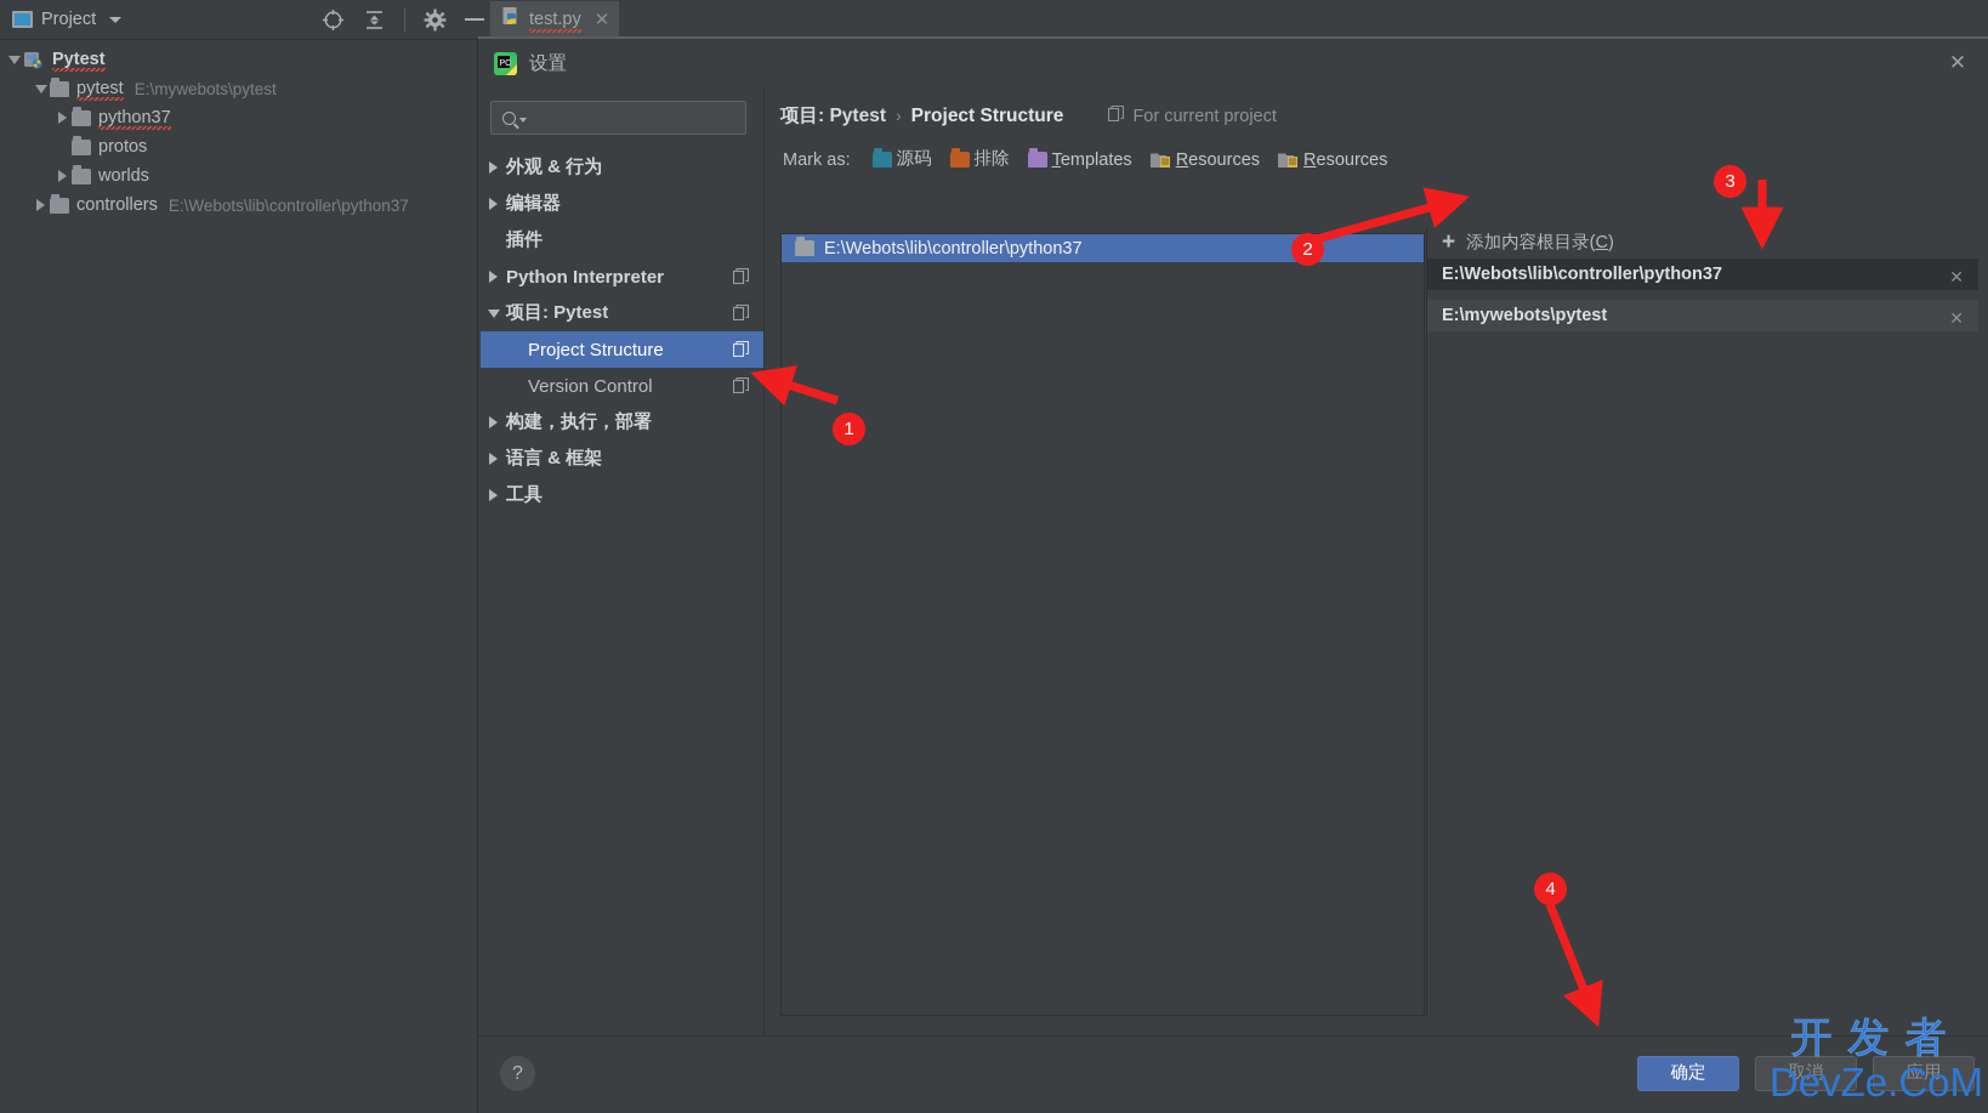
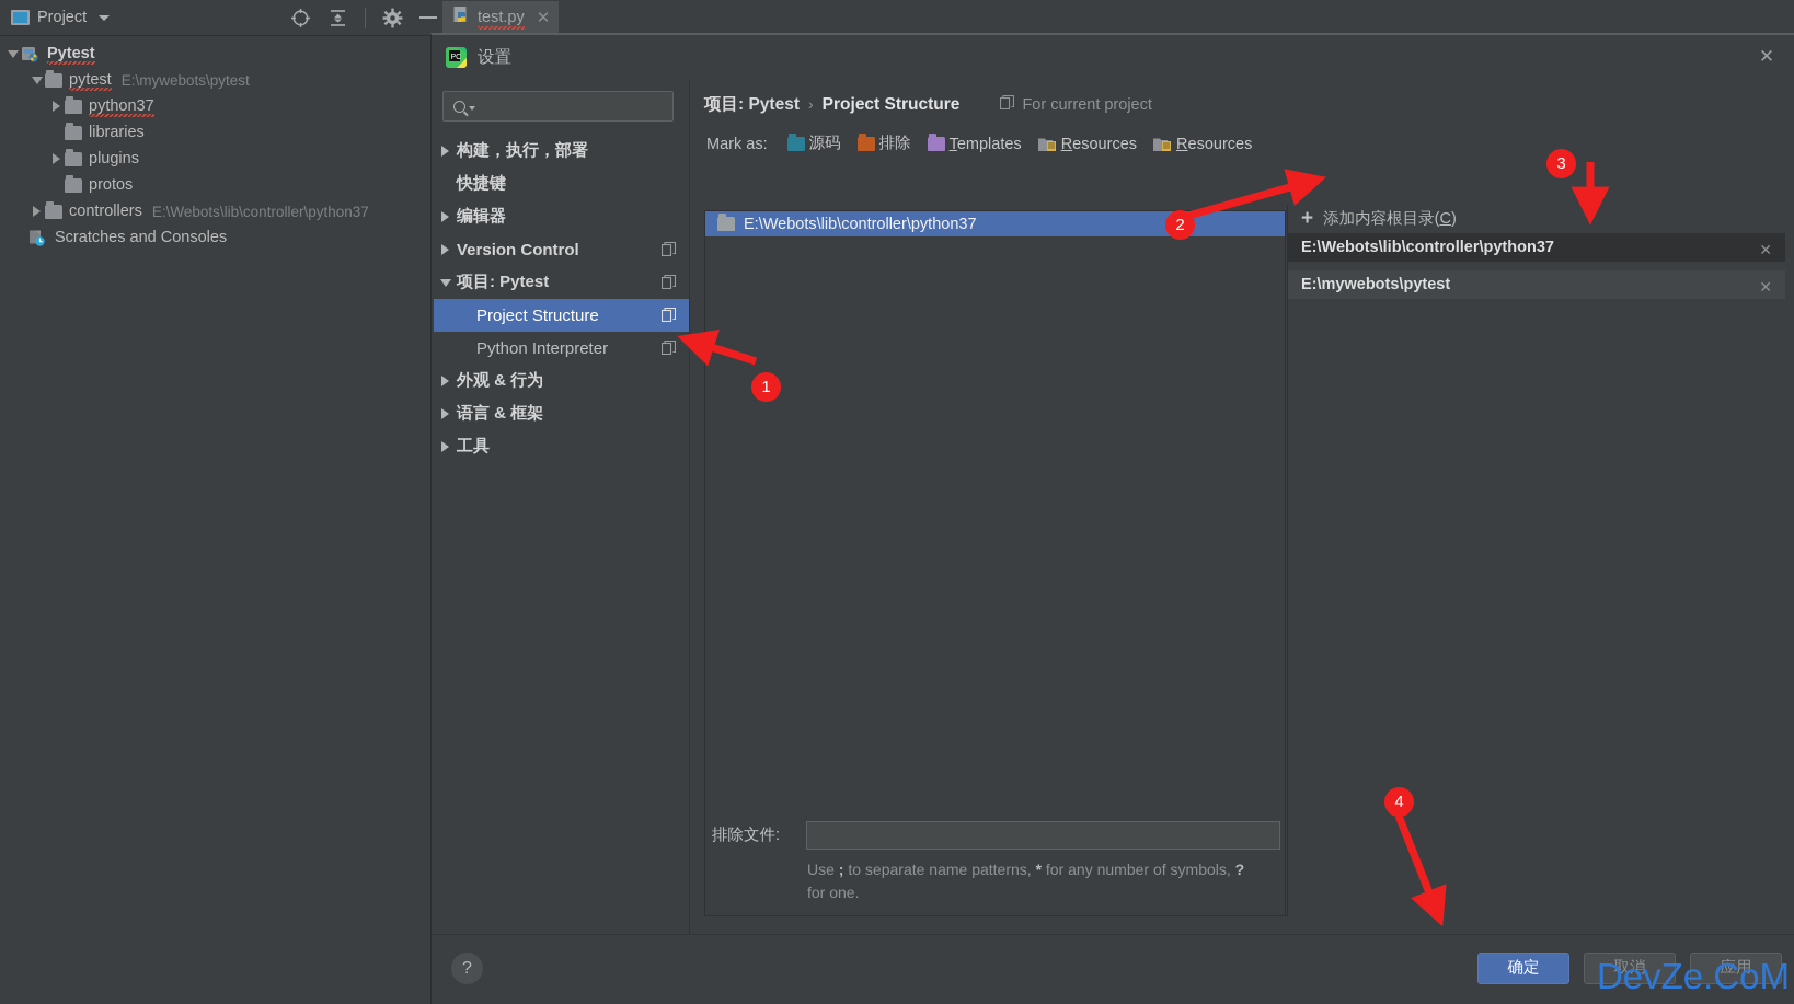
  Project
  test.py
  ✕
  Pytest
  pytest
  E:\mywebots\pytest
  python37
+ libraries
+ plugins
  protos
- worlds
  controllers
  E:\Webots\lib\controller\python37
+ Scratches and Consoles
  设置
  ✕
- 外观 & 行为
+ 构建，执行，部署
+ 快捷键
  编辑器
- 插件
- Python Interpreter
+ Version Control
  项目: Pytest
  Project Structure
- Version Control
+ Python Interpreter
- 构建，执行，部署
+ 外观 & 行为
  语言 & 框架
  工具
  项目: Pytest
  ›
  Project Structure
  For current project
  Mark as:
  源码
  排除
  Templates
  Resources
  Resources
  E:\Webots\lib\controller\python37
+ 排除文件:
+ Use ; to separate name patterns, * for any number of symbols, ?
+ for one.
  +
  添加内容根目录(C)
  E:\Webots\lib\controller\python37
  ✕
  E:\mywebots\pytest
  ✕
  ?
  确定
  取消
  应用
  1
  2
  3
  4
- 开发者
  DevZe.CoM
